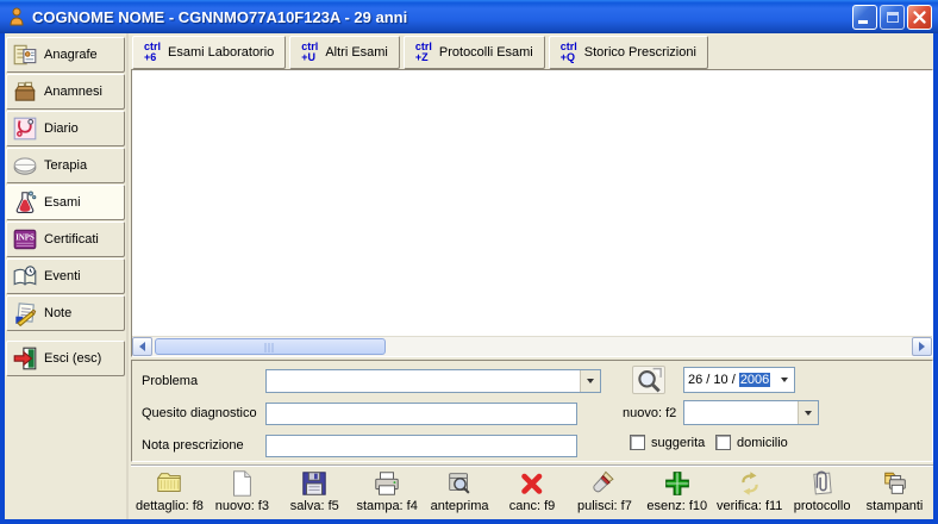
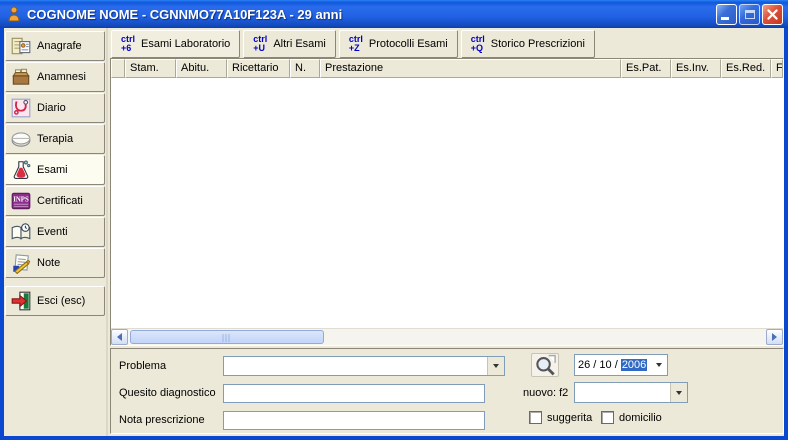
  COGNOME NOME - CGNNMO77A10F123A - 29 anni
  Anagrafe
  Anamnesi
  Diario
  Terapia
  Esami
  Certificati
  Eventi
  Note
  Esci (esc)
  ctrl
  +6
  Esami Laboratorio
  ctrl
  +U
  Altri Esami
  ctrl
  +Z
  Protocolli Esami
  ctrl
  +Q
  Storico Prescrizioni
+ Stam.
+ Abitu.
+ Ricettario
+ N.
+ Prestazione
+ Es.Pat.
+ Es.Inv.
+ Es.Red.
+ F
  Problema
  26 / 10 / 2006
  Quesito diagnostico
  nuovo: f2
  Nota prescrizione
  suggerita
  domicilio
- dettaglio: f8
- nuovo: f3
- salva: f5
- stampa: f4
- anteprima
- canc: f9
- pulisci: f7
- esenz: f10
- verifica: f11
- protocollo
- stampanti
